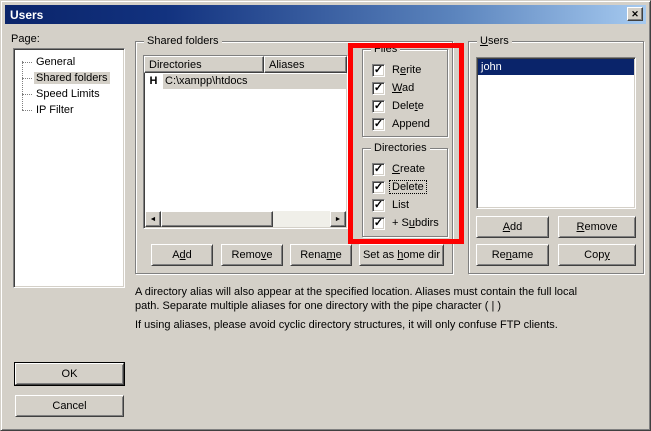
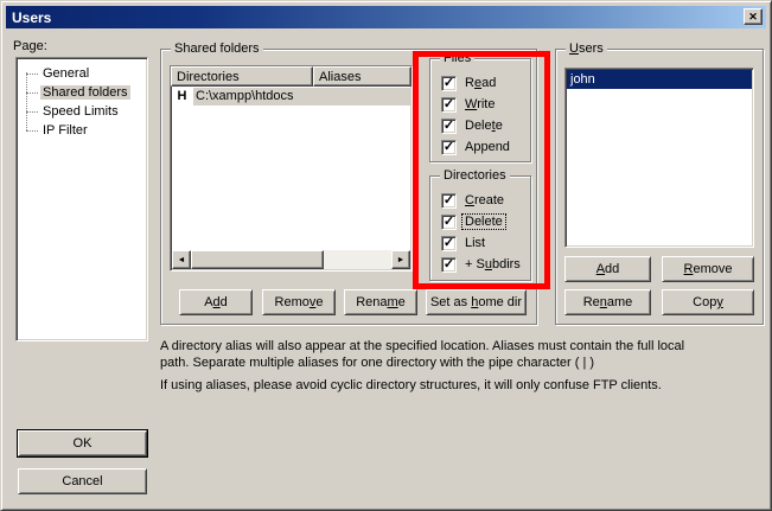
  Users
  ✕
  Page:
  General
  Shared folders
  Speed Limits
  IP Filter
  Shared folders
  Directories
  Aliases
  H
  C:\xampp\htdocs
  Add
  Remove
  Rename
  Set as home dir
  Files
  ✓
- Rerite
+ Read
  ✓
- Wad
+ Write
  ✓
  Delete
  ✓
  Append
  Directories
  ✓
  Create
  ✓
  Delete
  ✓
  List
  ✓
  + Subdirs
  Users
  john
  Add
  Remove
  Rename
  Copy
  A directory alias will also appear at the specified location. Aliases must contain the full local
  path. Separate multiple aliases for one directory with the pipe character ( | )
  If using aliases, please avoid cyclic directory structures, it will only confuse FTP clients.
  OK
  Cancel
